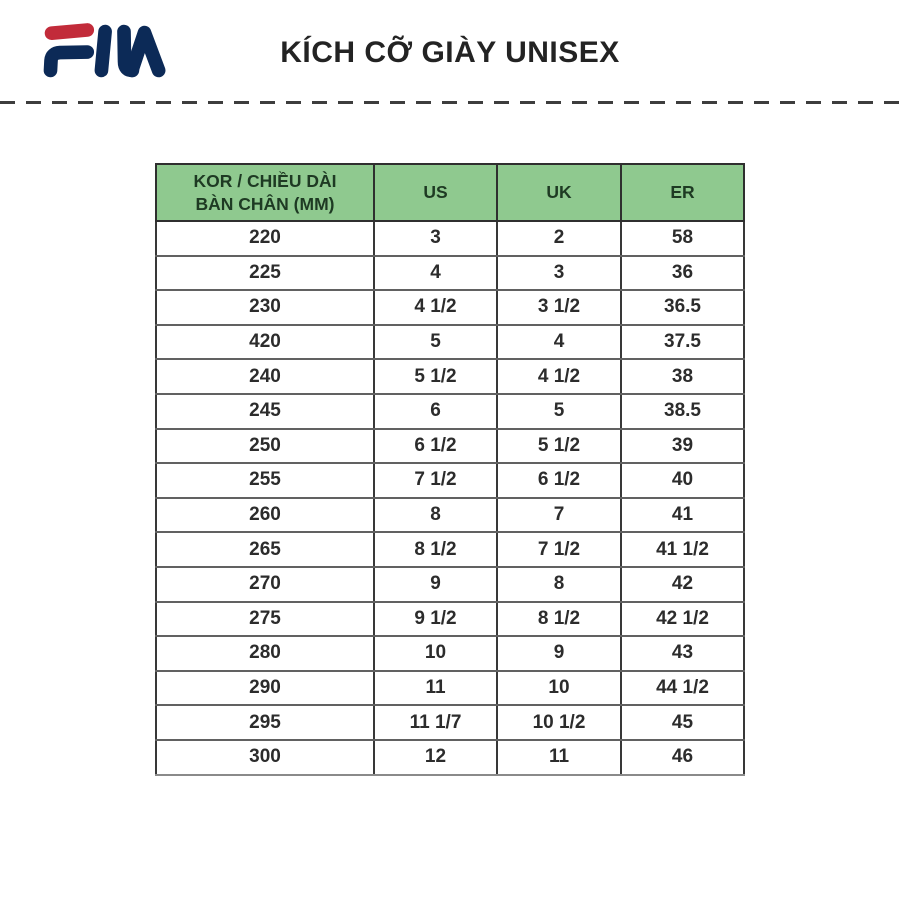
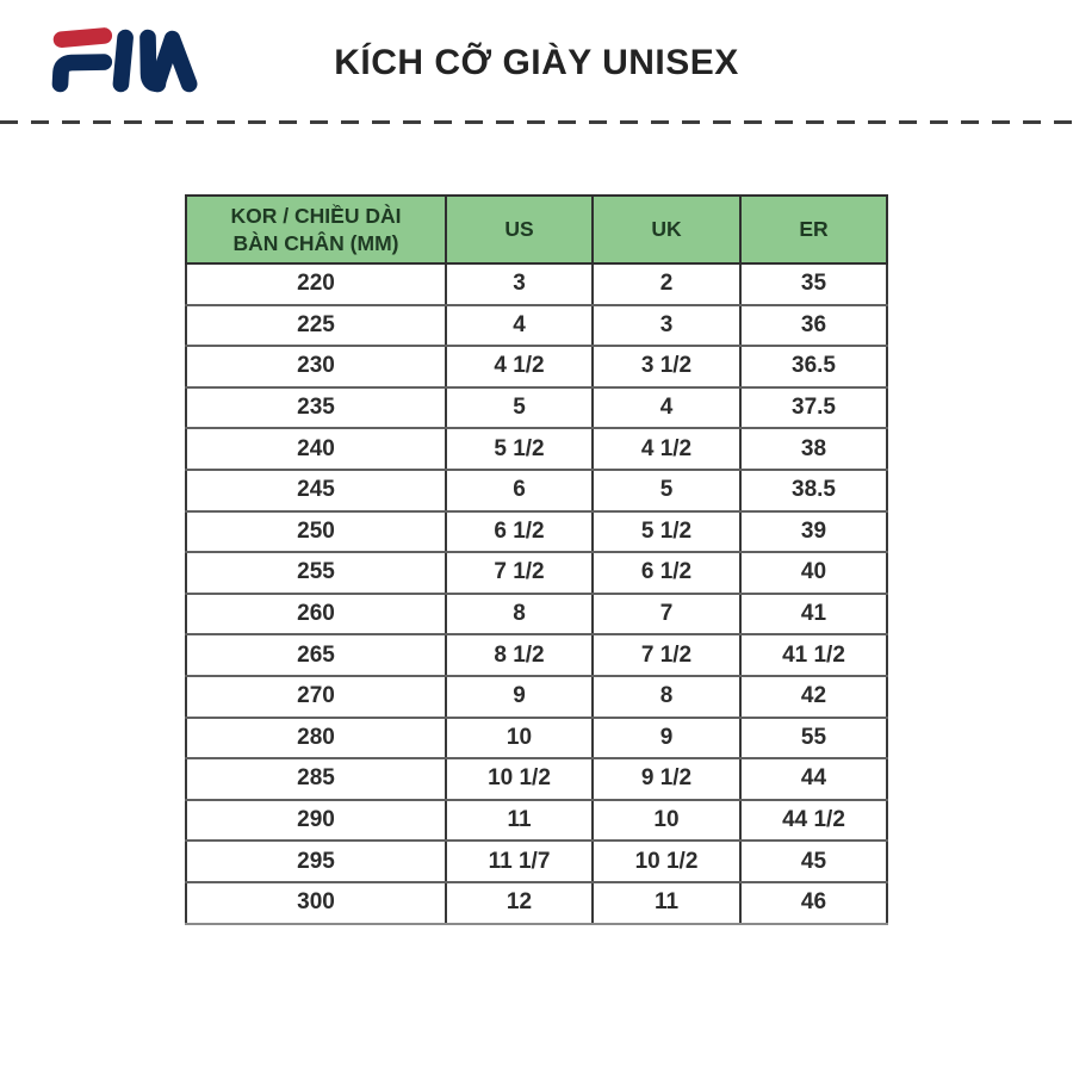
  KÍCH CỠ GIÀY UNISEX
  KOR / CHIỀU DÀI BÀN CHÂN (MM)	US	UK	ER
- 220	3	2	58
+ 220	3	2	35
  225	4	3	36
  230	4 1/2	3 1/2	36.5
- 420	5	4	37.5
+ 235	5	4	37.5
  240	5 1/2	4 1/2	38
  245	6	5	38.5
  250	6 1/2	5 1/2	39
  255	7 1/2	6 1/2	40
  260	8	7	41
  265	8 1/2	7 1/2	41 1/2
  270	9	8	42
- 275	9 1/2	8 1/2	42 1/2
- 280	10	9	43
+ 280	10	9	55
+ 285	10 1/2	9 1/2	44
  290	11	10	44 1/2
  295	11 1/7	10 1/2	45
  300	12	11	46
